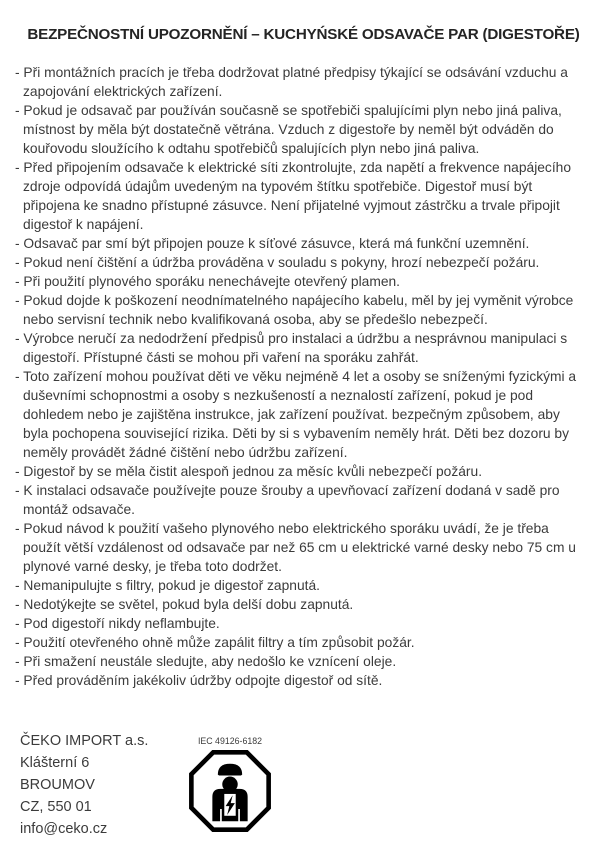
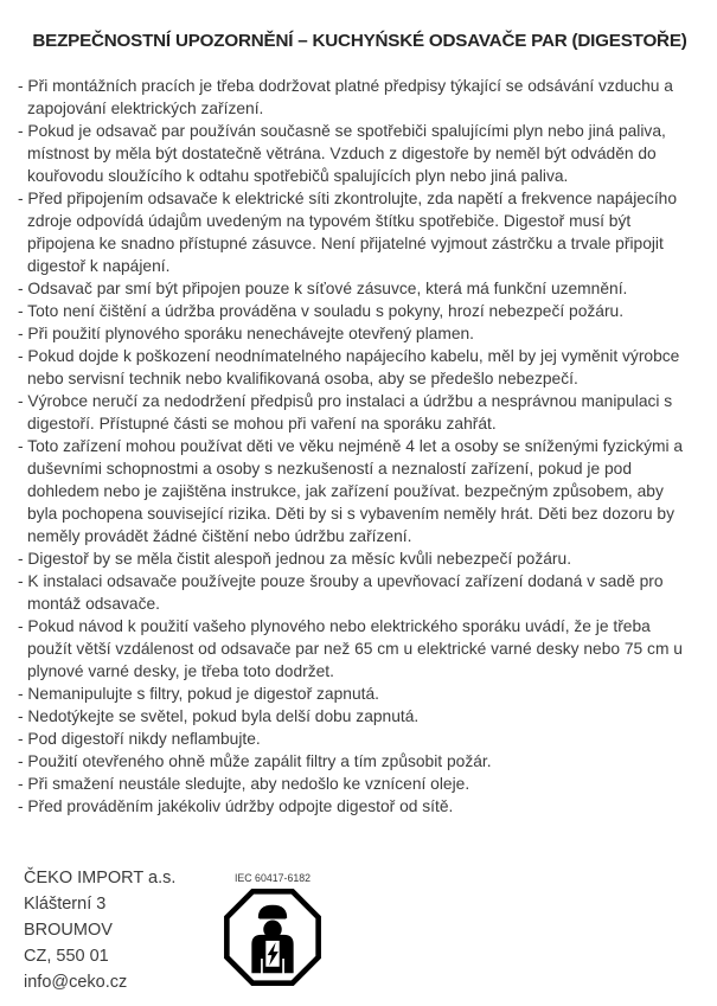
  BEZPEČNOSTNÍ UPOZORNĚNÍ – KUCHYŃSKÉ ODSAVAČE PAR (DIGESTOŘE)
  - Při montážních pracích je třeba dodržovat platné předpisy týkající se odsávání vzduchu a zapojování elektrických zařízení.
  - Pokud je odsavač par používán současně se spotřebiči spalujícími plyn nebo jiná paliva, místnost by měla být dostatečně větrána. Vzduch z digestoře by neměl být odváděn do kouřovodu sloužícího k odtahu spotřebičů spalujících plyn nebo jiná paliva.
  - Před připojením odsavače k elektrické síti zkontrolujte, zda napětí a frekvence napájecího zdroje odpovídá údajům uvedeným na typovém štítku spotřebiče. Digestoř musí být připojena ke snadno přístupné zásuvce. Není přijatelné vyjmout zástrčku a trvale připojit digestoř k napájení.
  - Odsavač par smí být připojen pouze k síťové zásuvce, která má funkční uzemnění.
- - Pokud není čištění a údržba prováděna v souladu s pokyny, hrozí nebezpečí požáru.
+ - Toto není čištění a údržba prováděna v souladu s pokyny, hrozí nebezpečí požáru.
  - Při použití plynového sporáku nenechávejte otevřený plamen.
  - Pokud dojde k poškození neodnímatelného napájecího kabelu, měl by jej vyměnit výrobce nebo servisní technik nebo kvalifikovaná osoba, aby se předešlo nebezpečí.
  - Výrobce neručí za nedodržení předpisů pro instalaci a údržbu a nesprávnou manipulaci s digestoří. Přístupné části se mohou při vaření na sporáku zahřát.
  - Toto zařízení mohou používat děti ve věku nejméně 4 let a osoby se sníženými fyzickými a duševními schopnostmi a osoby s nezkušeností a neznalostí zařízení, pokud je pod dohledem nebo je zajištěna instrukce, jak zařízení používat. bezpečným způsobem, aby byla pochopena související rizika. Děti by si s vybavením neměly hrát. Děti bez dozoru by neměly provádět žádné čištění nebo údržbu zařízení.
  - Digestoř by se měla čistit alespoň jednou za měsíc kvůli nebezpečí požáru.
  - K instalaci odsavače používejte pouze šrouby a upevňovací zařízení dodaná v sadě pro montáž odsavače.
  - Pokud návod k použití vašeho plynového nebo elektrického sporáku uvádí, že je třeba použít větší vzdálenost od odsavače par než 65 cm u elektrické varné desky nebo 75 cm u plynové varné desky, je třeba toto dodržet.
  - Nemanipulujte s filtry, pokud je digestoř zapnutá.
  - Nedotýkejte se světel, pokud byla delší dobu zapnutá.
  - Pod digestoří nikdy neflambujte.
  - Použití otevřeného ohně může zapálit filtry a tím způsobit požár.
  - Při smažení neustále sledujte, aby nedošlo ke vznícení oleje.
  - Před prováděním jakékoliv údržby odpojte digestoř od sítě.
  ČEKO IMPORT a.s.
- Klášterní 6
+ Klášterní 3
  BROUMOV
  CZ, 550 01
  info@ceko.cz
- IEC 49126-6182
+ IEC 60417-6182
